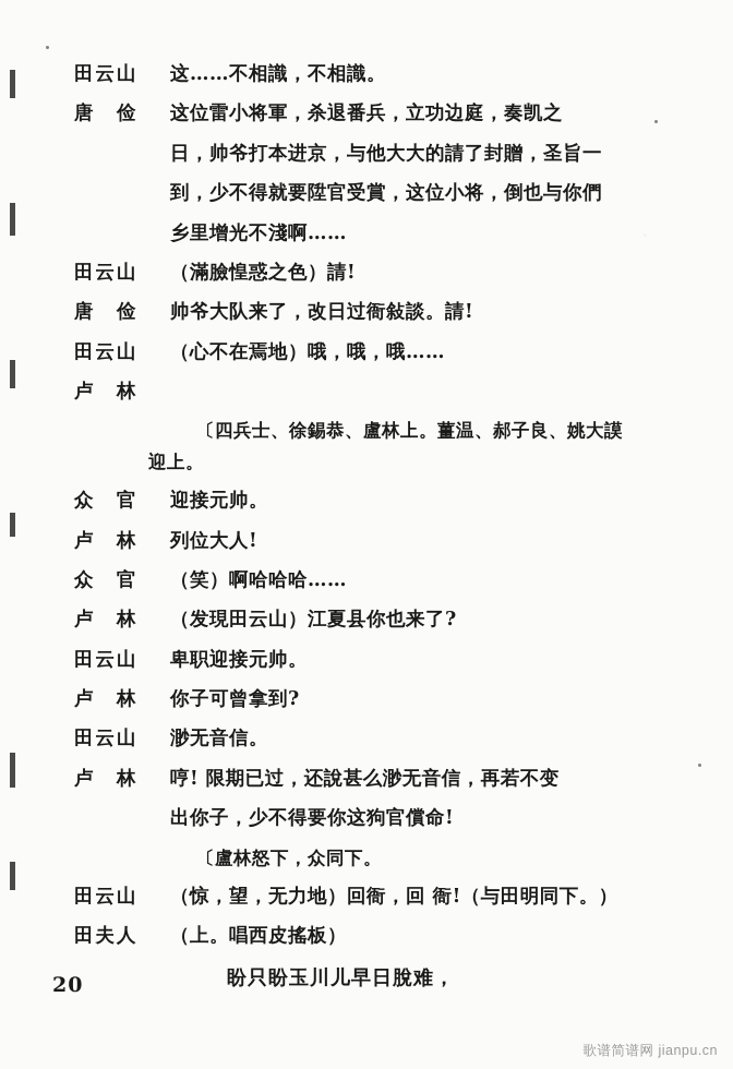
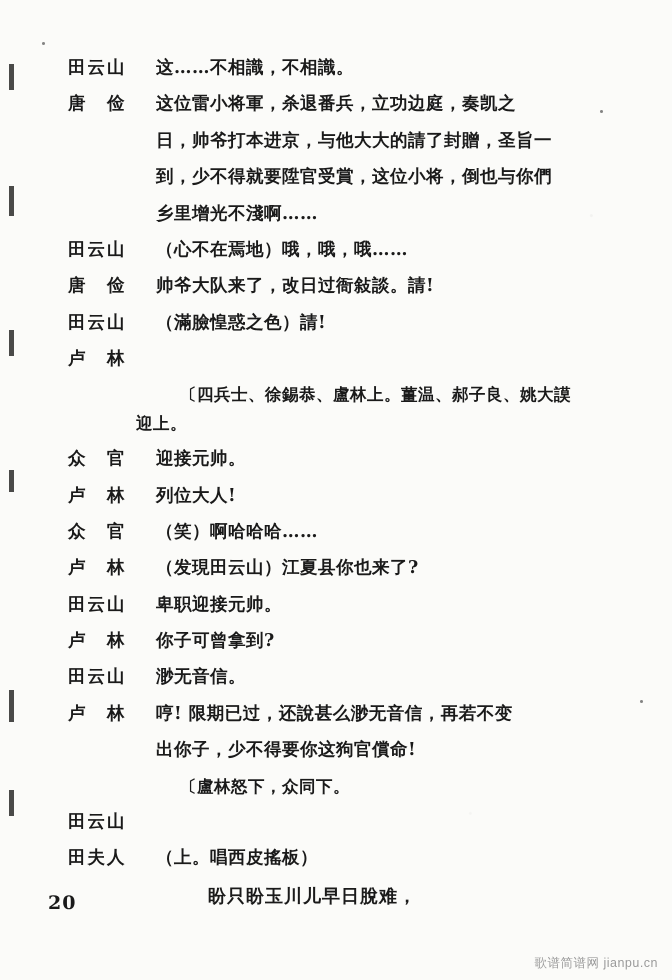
  田云山
  这……不相識，不相識。
  唐 俭
  这位雷小将軍，杀退番兵，立功边庭，奏凯之
  日，帅爷打本进京，与他大大的請了封贈，圣旨一
  到，少不得就要陞官受賞，这位小将，倒也与你們
  乡里增光不淺啊……
  田云山
- （滿臉惶惑之色）請!
+ （心不在焉地）哦，哦，哦……
  唐 俭
  帅爷大队来了，改日过衙敍談。請!
  田云山
- （心不在焉地）哦，哦，哦……
+ （滿臉惶惑之色）請!
  卢 林
  〔四兵士、徐錫恭、盧林上。薑温、郝子良、姚大謨
  迎上。
  众 官
  迎接元帅。
  卢 林
  列位大人!
  众 官
  （笑）啊哈哈哈……
  卢 林
  （发現田云山）江夏县你也来了?
  田云山
  卑职迎接元帅。
  卢 林
  你子可曾拿到?
  田云山
  渺无音信。
  卢 林
  哼! 限期已过，还說甚么渺无音信，再若不变
  出你子，少不得要你这狗官償命!
  〔盧林怒下，众同下。
  田云山
- （惊，望，无力地）回衙，回 衙!（与田明同下。）
  田夫人
  （上。唱西皮搖板）
  盼只盼玉川儿早日脫难，
  20
  歌谱简谱网 jianpu.cn
